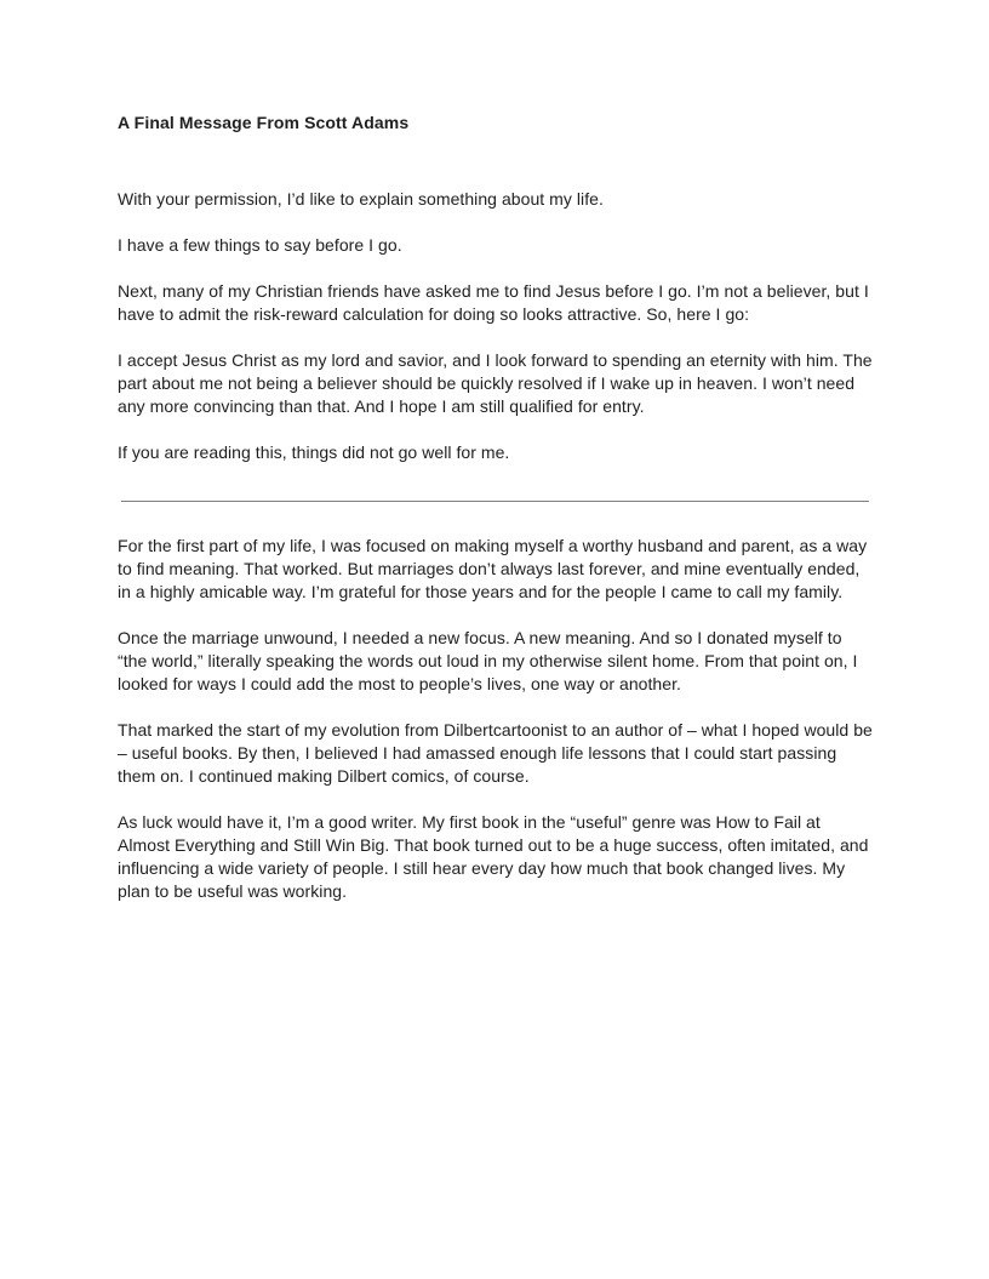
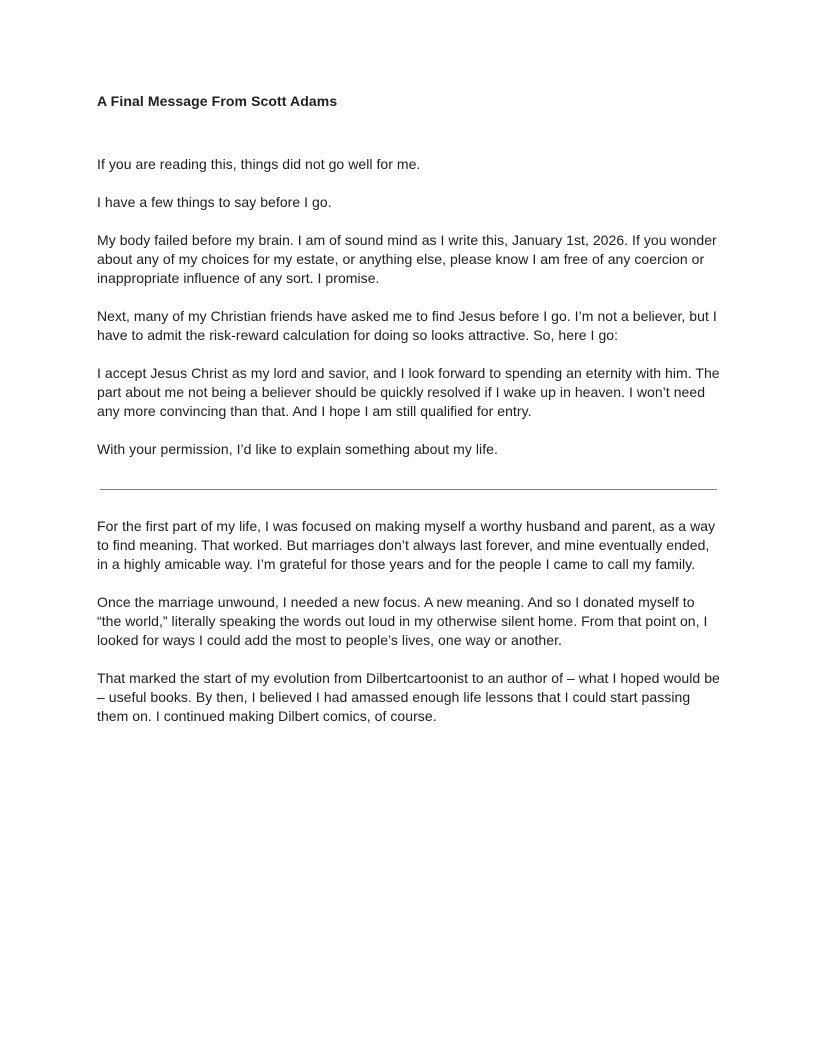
  A Final Message From Scott Adams
- With your permission, I’d like to explain something about my life.
+ If you are reading this, things did not go well for me.
  I have a few things to say before I go.
+ My body failed before my brain. I am of sound mind as I write this, January 1st, 2026. If you wonder about any of my choices for my estate, or anything else, please know I am free of any coercion or inappropriate influence of any sort. I promise.
  Next, many of my Christian friends have asked me to find Jesus before I go. I’m not a believer, but I have to admit the risk-reward calculation for doing so looks attractive. So, here I go:
  I accept Jesus Christ as my lord and savior, and I look forward to spending an eternity with him. The part about me not being a believer should be quickly resolved if I wake up in heaven. I won’t need any more convincing than that. And I hope I am still qualified for entry.
- If you are reading this, things did not go well for me.
+ With your permission, I’d like to explain something about my life.
  For the first part of my life, I was focused on making myself a worthy husband and parent, as a way to find meaning. That worked. But marriages don’t always last forever, and mine eventually ended, in a highly amicable way. I’m grateful for those years and for the people I came to call my family.
  Once the marriage unwound, I needed a new focus. A new meaning. And so I donated myself to “the world,” literally speaking the words out loud in my otherwise silent home. From that point on, I looked for ways I could add the most to people’s lives, one way or another.
  That marked the start of my evolution from Dilbertcartoonist to an author of – what I hoped would be – useful books. By then, I believed I had amassed enough life lessons that I could start passing them on. I continued making Dilbert comics, of course.
- As luck would have it, I’m a good writer. My first book in the “useful” genre was How to Fail at Almost Everything and Still Win Big. That book turned out to be a huge success, often imitated, and influencing a wide variety of people. I still hear every day how much that book changed lives. My plan to be useful was working.
